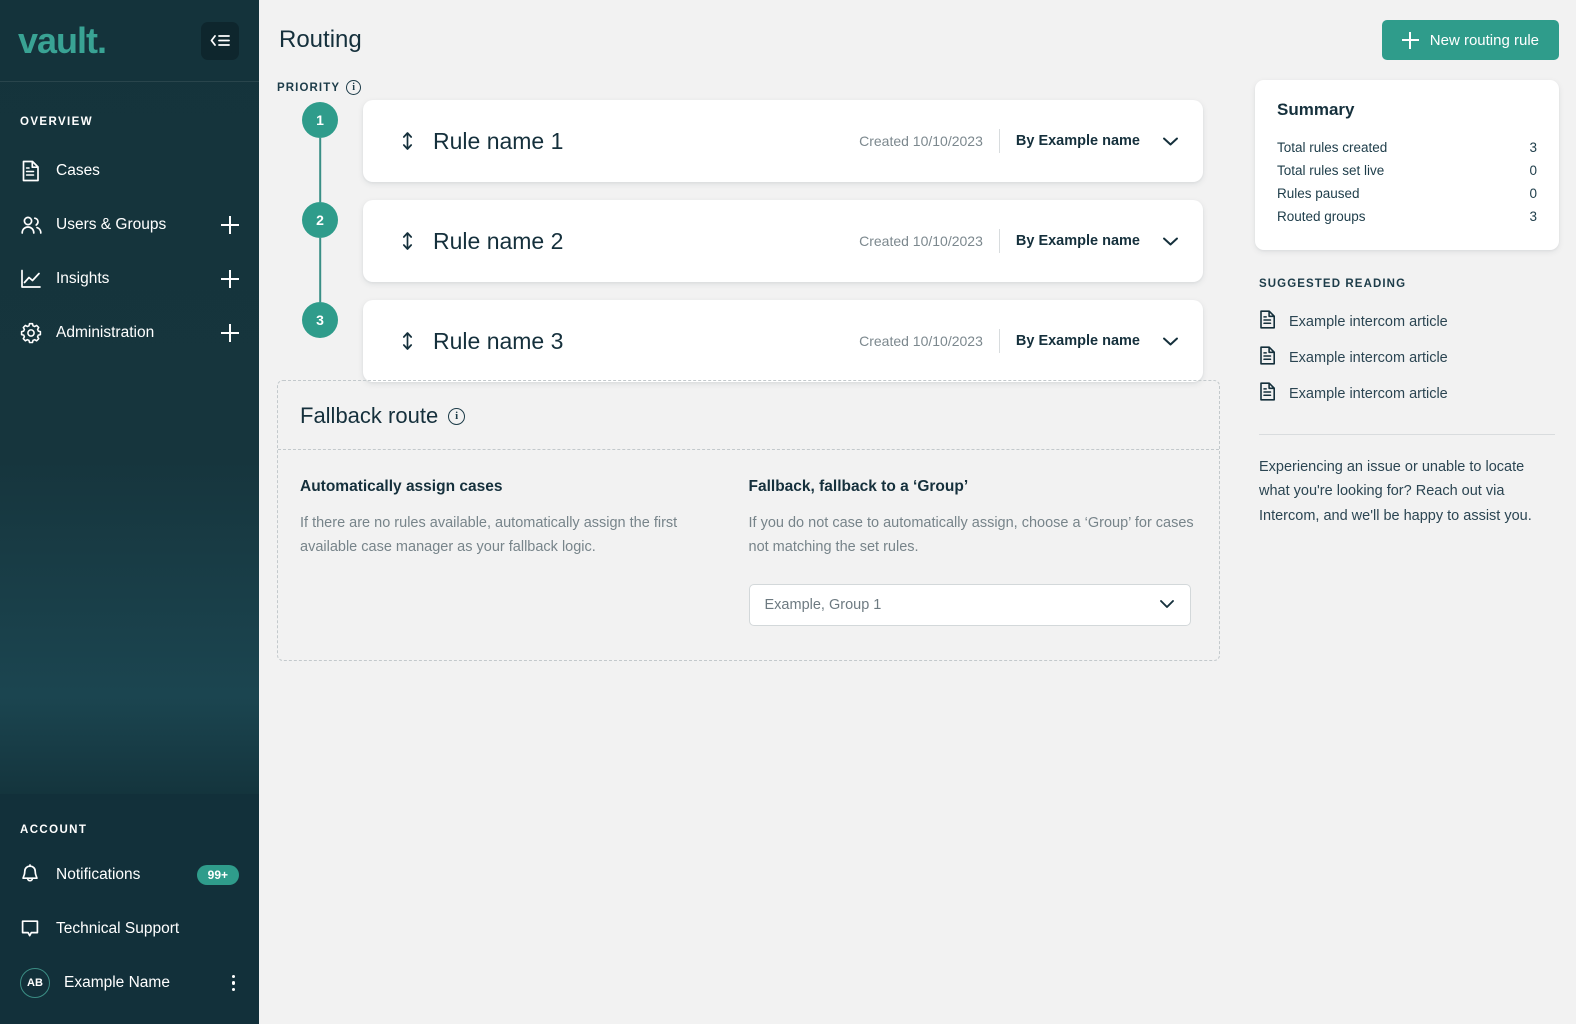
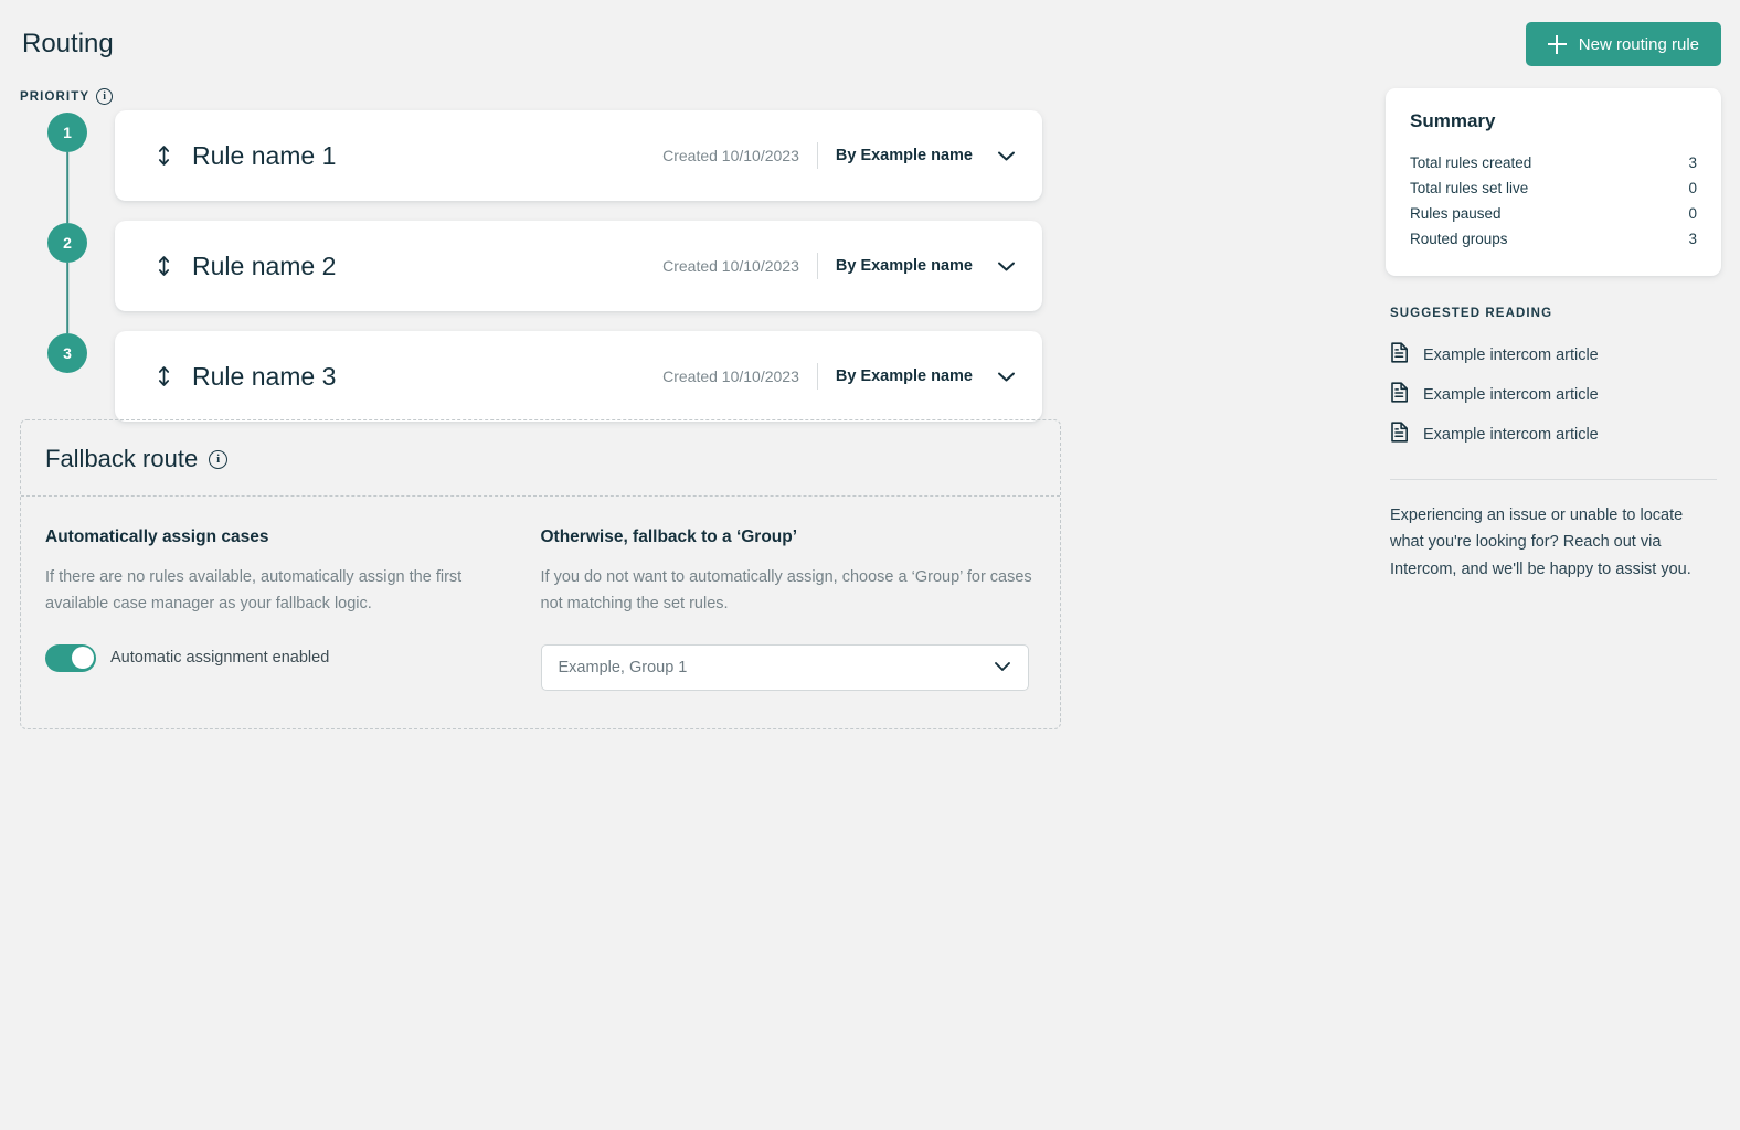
- vault.
- OVERVIEW
- Cases
- Users & Groups
- Insights
- Administration
- ACCOUNT
- Notifications
- 99+
- Technical Support
- AB
- Example Name
  Routing
  New routing rule
  PRIORITY
  i
  1
  Rule name 1
  Created 10/10/2023
  By Example name
  2
  Rule name 2
  Created 10/10/2023
  By Example name
  3
  Rule name 3
  Created 10/10/2023
  By Example name
  Fallback route
  i
  Automatically assign cases
  If there are no rules available, automatically assign the first available case manager as your fallback logic.
+ Automatic assignment enabled
- Fallback, fallback to a ‘Group’
+ Otherwise, fallback to a ‘Group’
- If you do not case to automatically assign, choose a ‘Group’ for cases not matching the set rules.
+ If you do not want to automatically assign, choose a ‘Group’ for cases not matching the set rules.
  Example, Group 1
  Summary
  Total rules created
  3
  Total rules set live
  0
  Rules paused
  0
  Routed groups
  3
  SUGGESTED READING
  Example intercom article
  Example intercom article
  Example intercom article
  Experiencing an issue or unable to locate what you're looking for? Reach out via Intercom, and we'll be happy to assist you.
